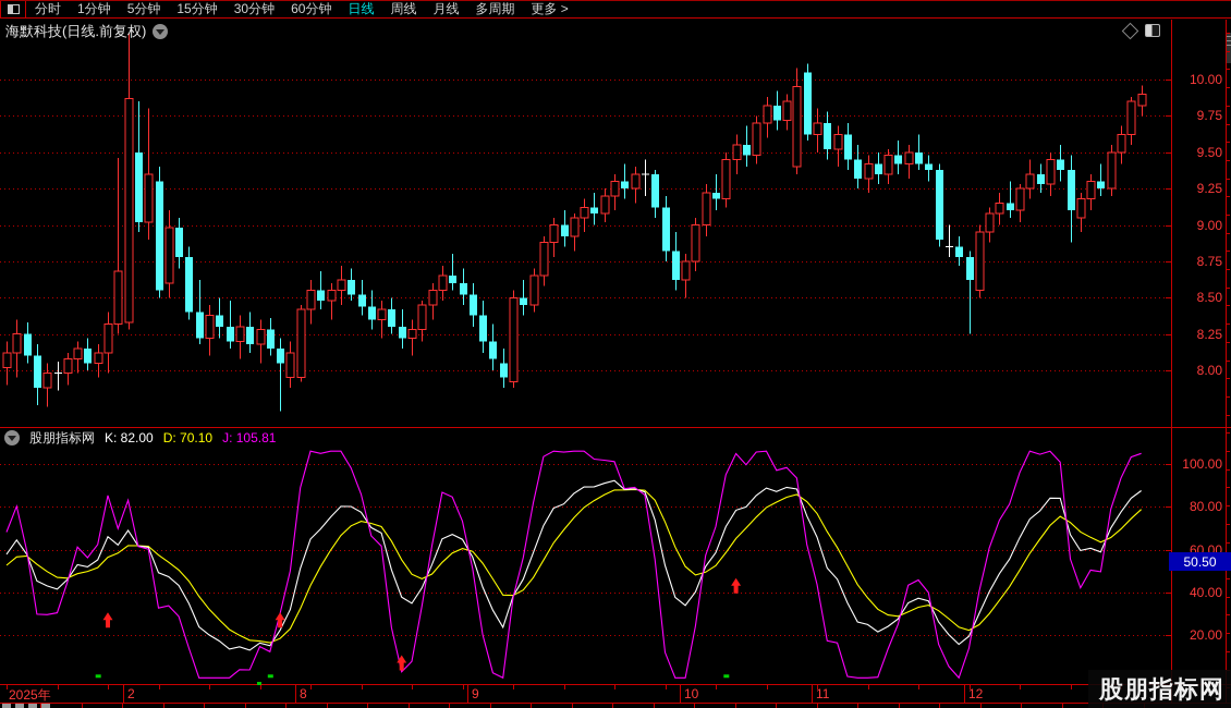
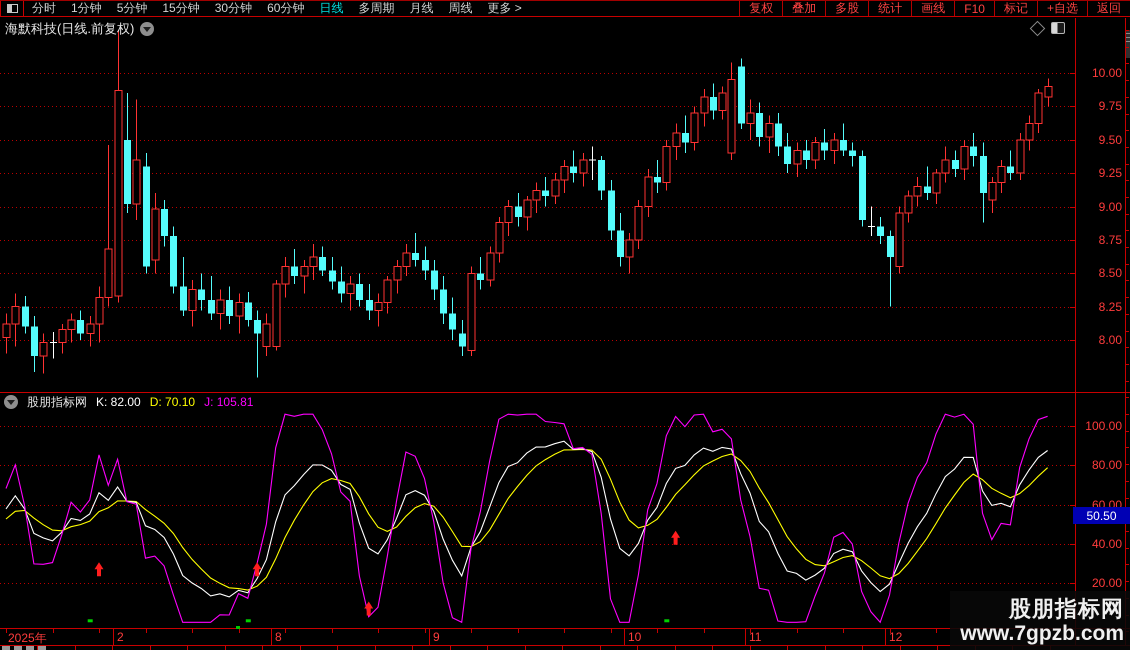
  分时
  1分钟
  5分钟
  15分钟
  30分钟
  60分钟
  日线
- 周线
+ 多周期
  月线
- 多周期
+ 周线
  更多 >
+ 复权
+ 叠加
+ 多股
+ 统计
+ 画线
+ F10
+ 标记
+ +自选
+ 返回
  海默科技(日线.前复权)
  股朋指标网
  K: 82.00
  D: 70.10
  J: 105.81
  50.50
  2025年
  股朋指标网
+ www.7gpzb.com
  10.00
  9.75
  9.50
  9.25
  9.00
  8.75
  8.50
  8.25
  8.00
  100.00
  80.00
  60.00
  40.00
  20.00
  2
  8
  9
  10
  11
  12
